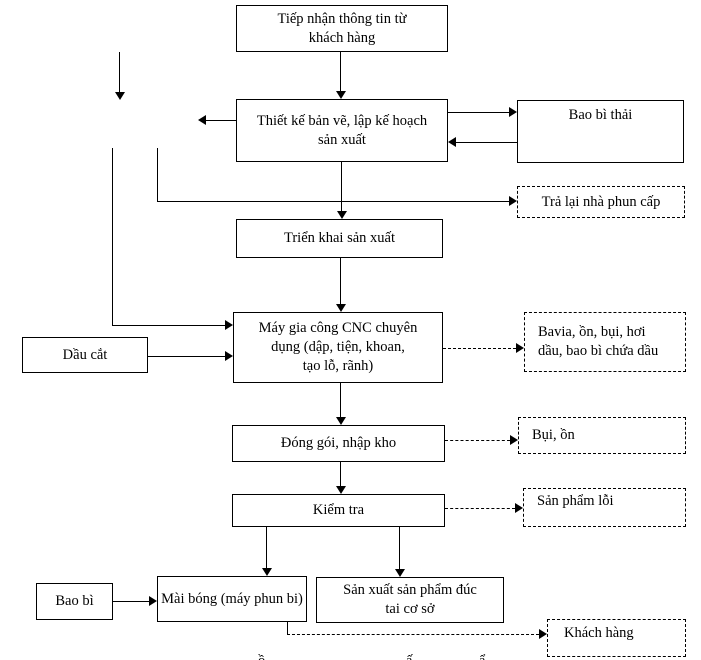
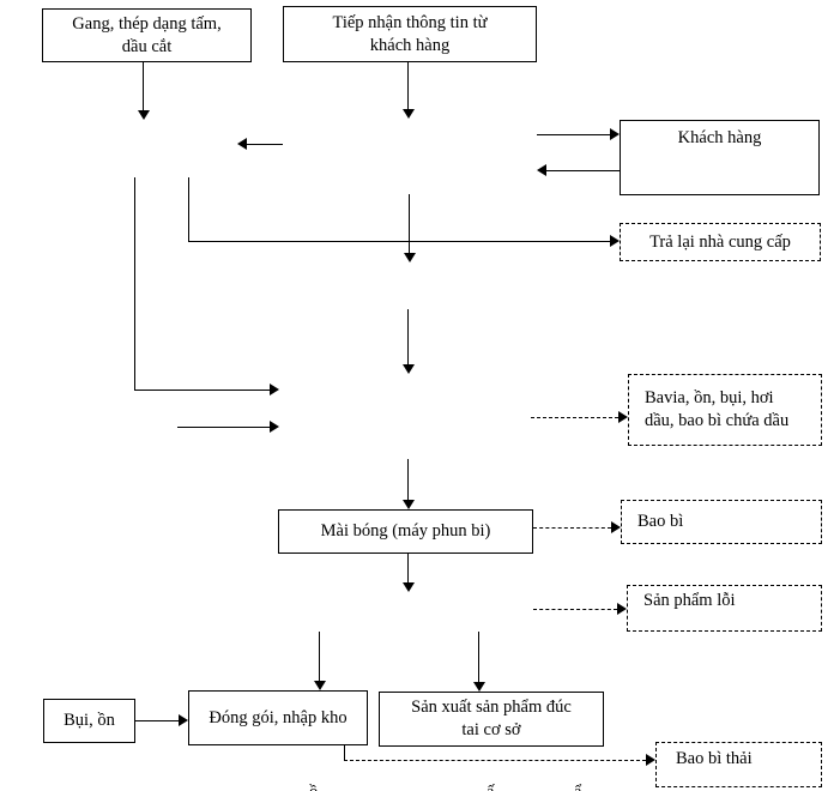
+ Gang, thép dạng tấm,
+ dầu cắt
  Tiếp nhận thông tin từ
  khách hàng
- Thiết kế bản vẽ, lập kế hoạch
- sản xuất
- Bao bì thải
+ Khách hàng
- Trả lại nhà phun cấp
+ Trả lại nhà cung cấp
- Triển khai sản xuất
- Dầu cắt
- Máy gia công CNC chuyên
- dụng (dập, tiện, khoan,
- tạo lỗ, rãnh)
  Bavia, ồn, bụi, hơi
  dầu, bao bì chứa dầu
- Đóng gói, nhập kho
+ Mài bóng (máy phun bi)
- Bụi, ồn
+ Bao bì
- Kiểm tra
  Sản phẩm lỗi
- Bao bì
+ Bụi, ồn
- Mài bóng (máy phun bi)
+ Đóng gói, nhập kho
  Sản xuất sản phẩm đúc
  tai cơ sở
- Khách hàng
+ Bao bì thải
